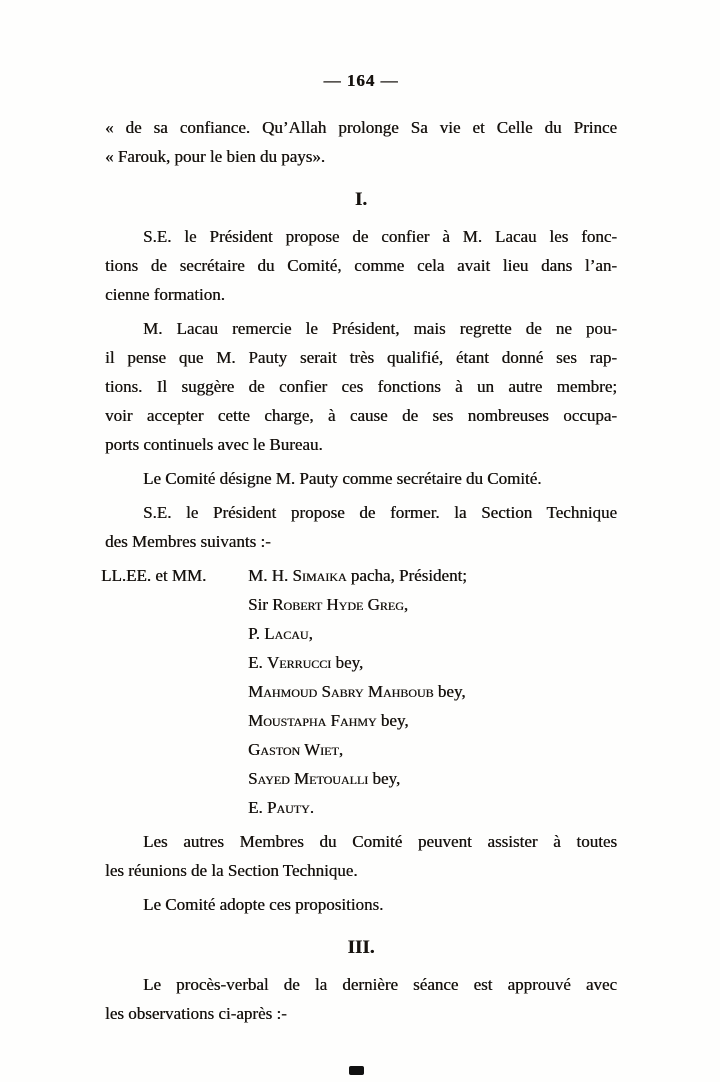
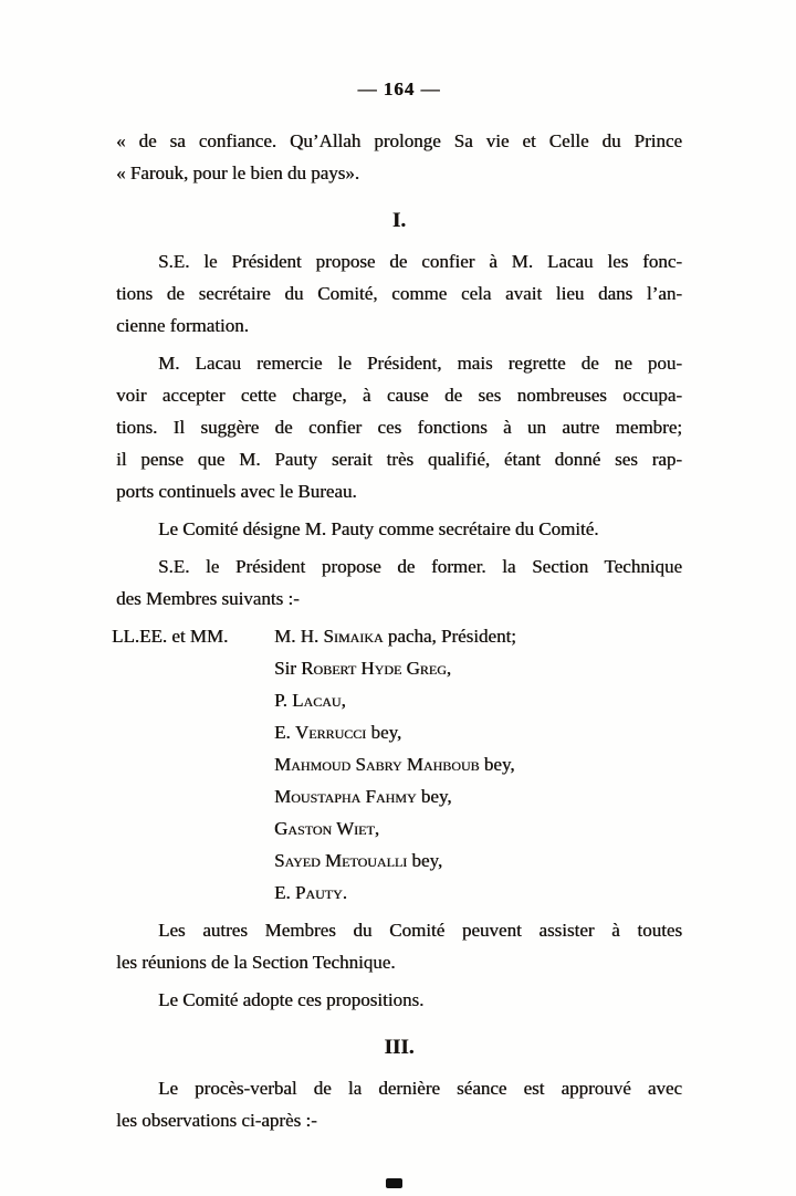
  — 164 —
  « de sa confiance. Qu’Allah prolonge Sa vie et Celle du Prince
  « Farouk, pour le bien du pays».
  I.
  S.E. le Président propose de confier à M. Lacau les fonc-
  tions de secrétaire du Comité, comme cela avait lieu dans l’an-
  cienne formation.
  M. Lacau remercie le Président, mais regrette de ne pou-
- il pense que M. Pauty serait très qualifié, étant donné ses rap-
+ voir accepter cette charge, à cause de ses nombreuses occupa-
  tions. Il suggère de confier ces fonctions à un autre membre;
- voir accepter cette charge, à cause de ses nombreuses occupa-
+ il pense que M. Pauty serait très qualifié, étant donné ses rap-
  ports continuels avec le Bureau.
  Le Comité désigne M. Pauty comme secrétaire du Comité.
  S.E. le Président propose de former. la Section Technique
  des Membres suivants :-
  LL.EE. et MM. M. H. Simaika pacha, Président;
  Sir Robert Hyde Greg,
  P. Lacau,
  E. Verrucci bey,
  Mahmoud Sabry Mahboub bey,
  Moustapha Fahmy bey,
  Gaston Wiet,
  Sayed Metoualli bey,
  E. Pauty.
  Les autres Membres du Comité peuvent assister à toutes
  les réunions de la Section Technique.
  Le Comité adopte ces propositions.
  III.
  Le procès-verbal de la dernière séance est approuvé avec
  les observations ci-après :-
